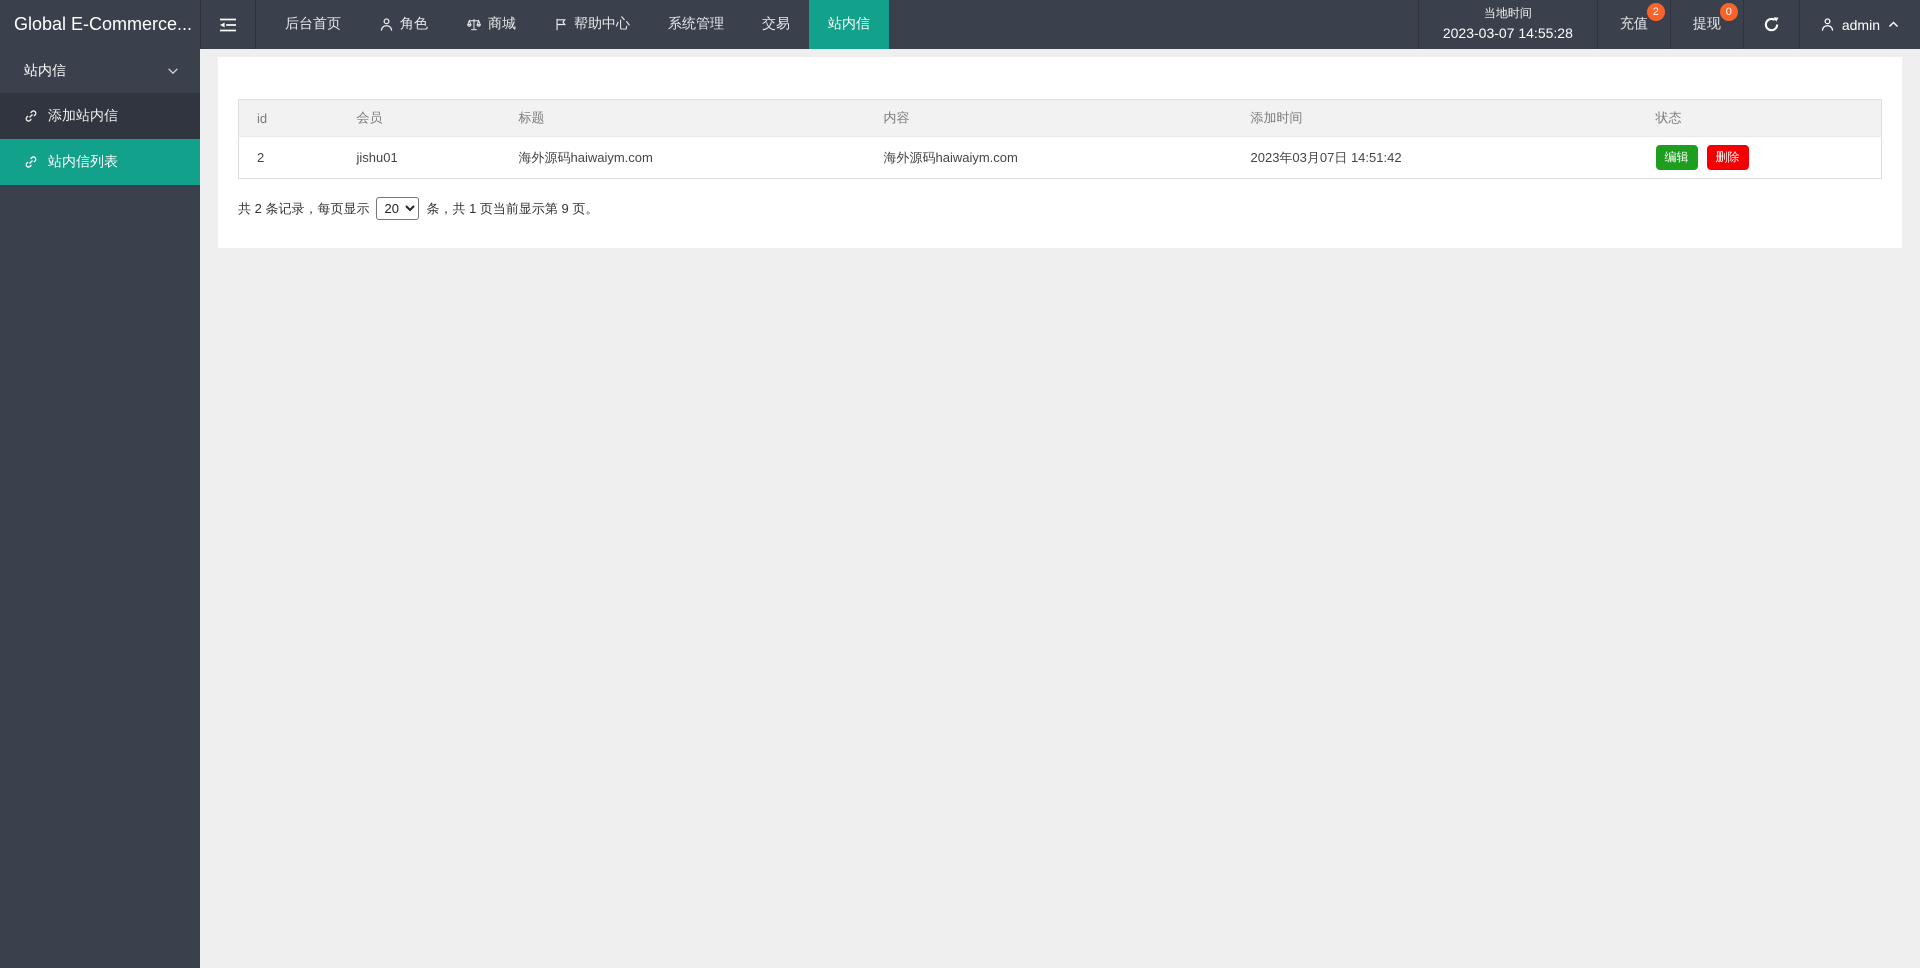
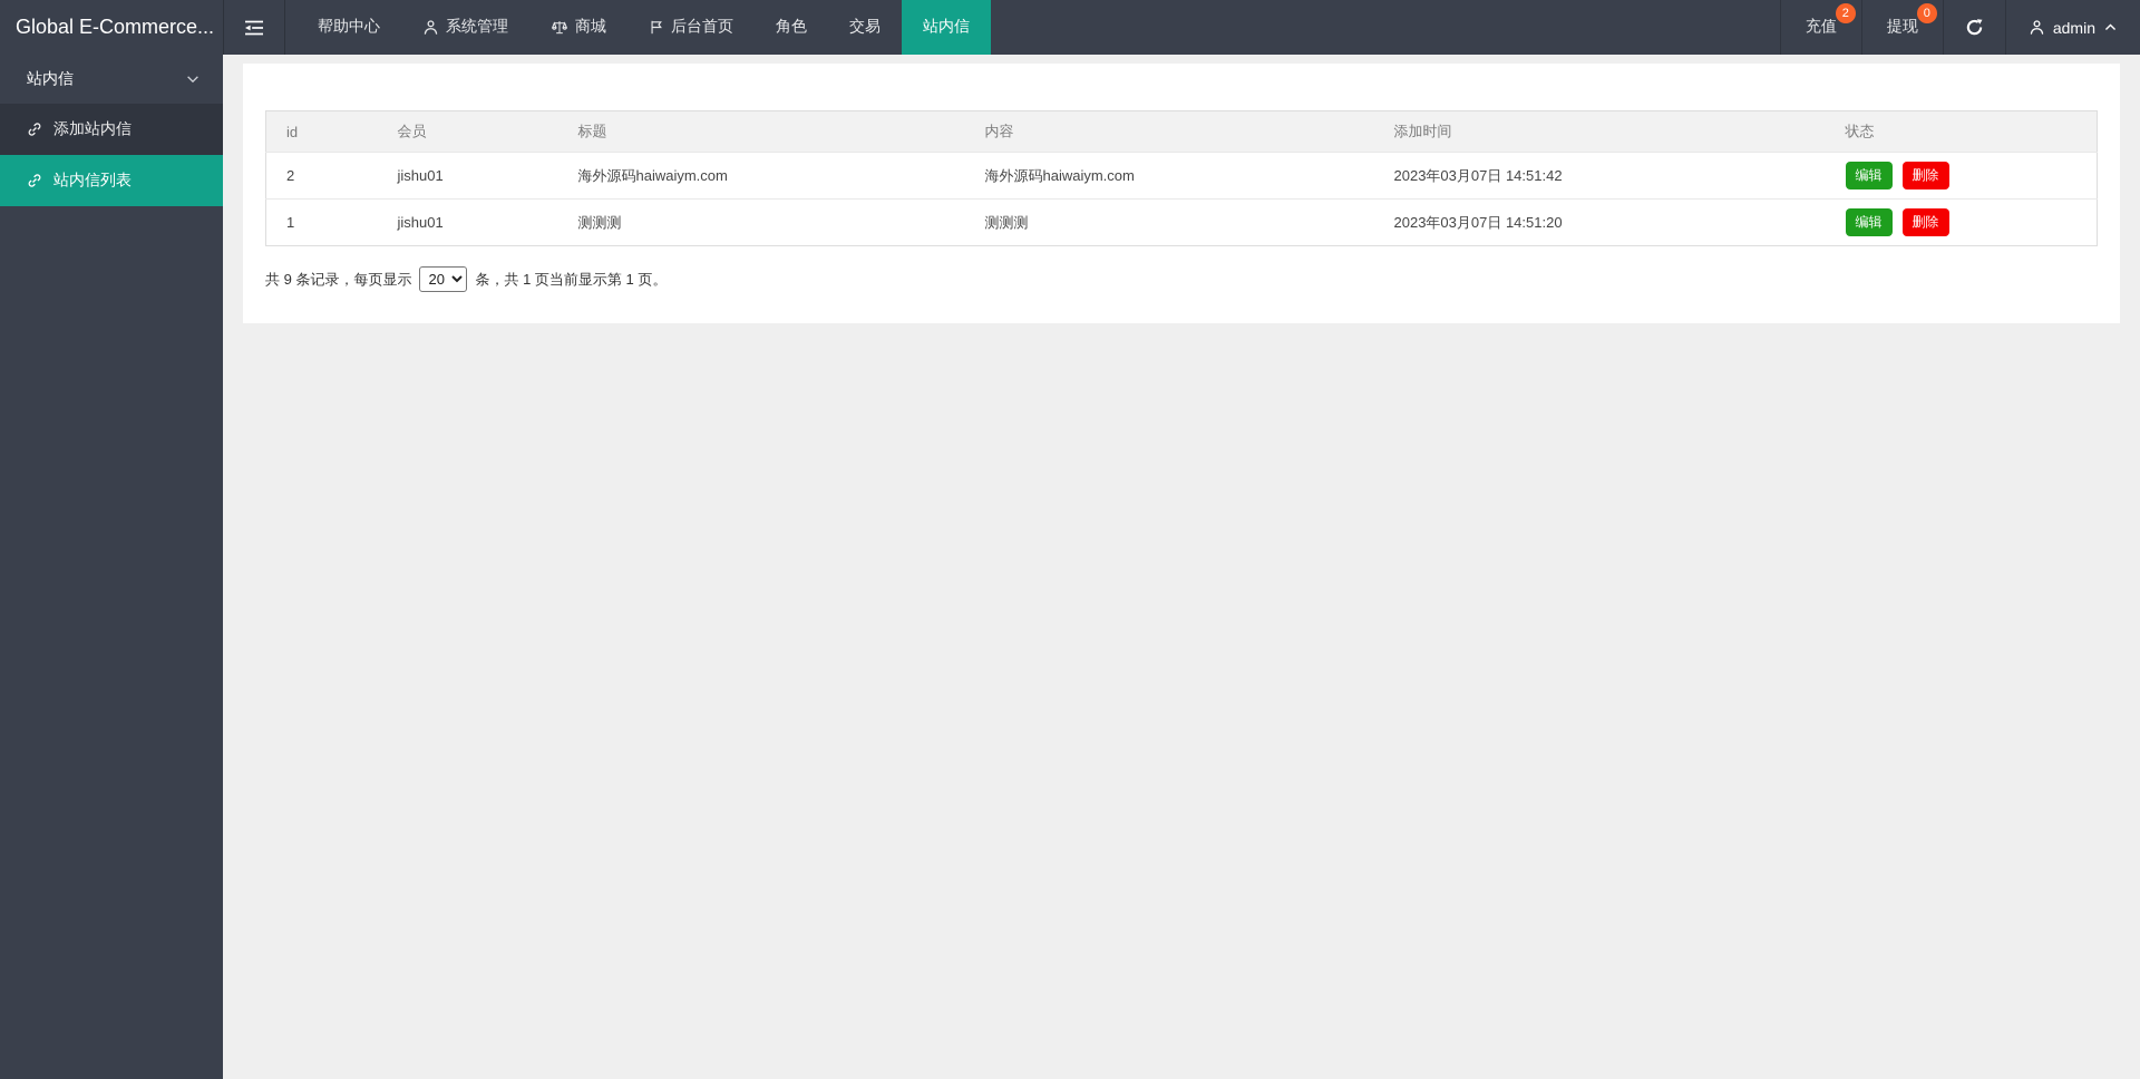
  Global E-Commerce...
- 后台首页
+ 帮助中心
- 角色
+ 系统管理
  商城
- 帮助中心
+ 后台首页
- 系统管理
+ 角色
  交易
  站内信
- 当地时间
- 2023-03-07 14:55:28
  充值
  2
  提现
  0
  admin
  站内信
  添加站内信
  站内信列表
  id	会员	标题	内容	添加时间	状态
  2	jishu01	海外源码haiwaiym.com	海外源码haiwaiym.com	2023年03月07日 14:51:42	编辑 删除
+ 1	jishu01	测测测	测测测	2023年03月07日 14:51:20	编辑 删除
- 共 2 条记录，每页显示
+ 共 9 条记录，每页显示
  20
- 条，共 1 页当前显示第 9 页。
+ 条，共 1 页当前显示第 1 页。
